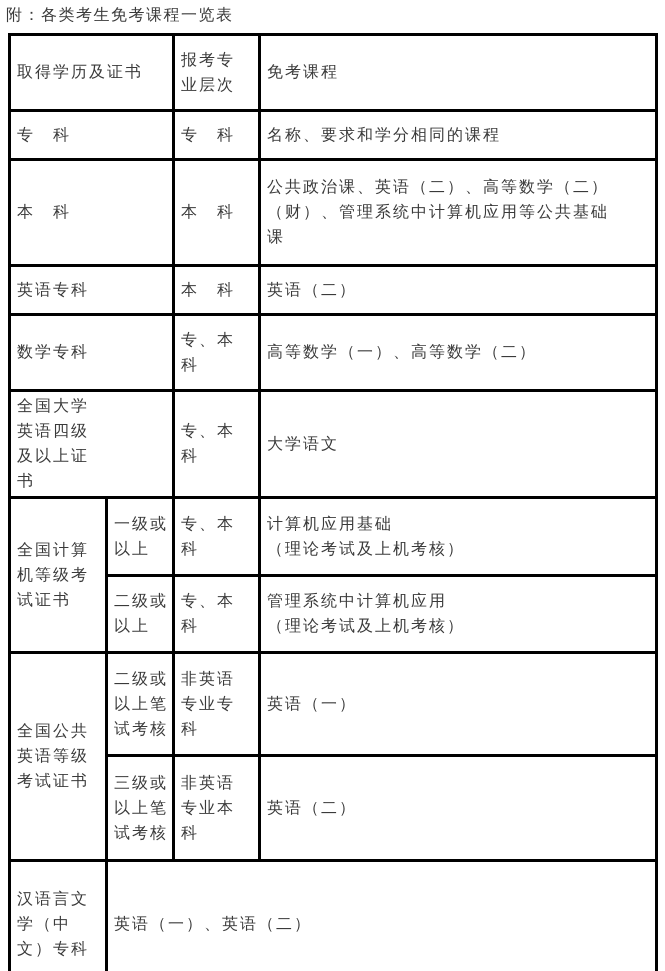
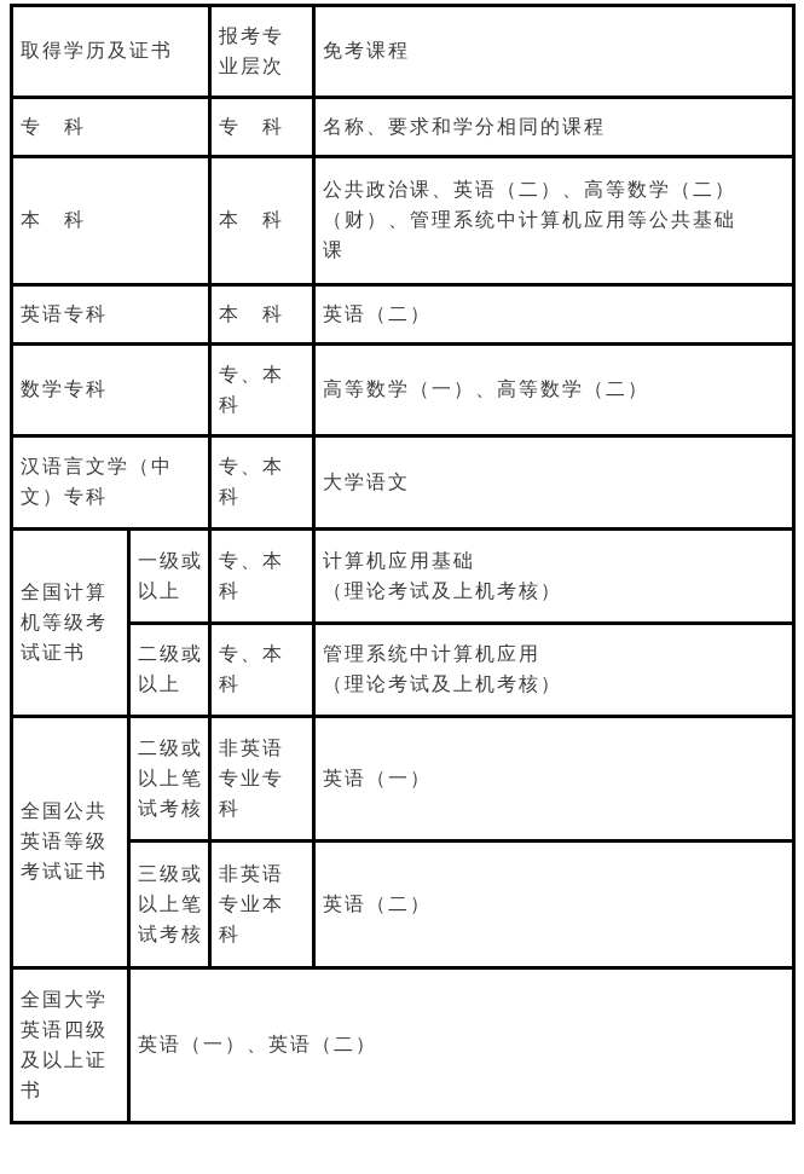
- 附：各类考生免考课程一览表
  取得学历及证书	报考专 业层次	免考课程
  专 科	专 科	名称、要求和学分相同的课程
  本 科	本 科	公共政治课、英语（二）、高等数学（二） （财）、管理系统中计算机应用等公共基础 课
  英语专科	本 科	英语（二）
  数学专科	专、本 科	高等数学（一）、高等数学（二）
- 全国大学 英语四级 及以上证 书	专、本 科	大学语文
+ 汉语言文学（中 文）专科	专、本 科	大学语文
  全国计算 机等级考 试证书	一级或 以上	专、本 科	计算机应用基础 （理论考试及上机考核）
  二级或 以上	专、本 科	管理系统中计算机应用 （理论考试及上机考核）
  全国公共 英语等级 考试证书	二级或 以上笔 试考核	非英语 专业专 科	英语（一）
  三级或 以上笔 试考核	非英语 专业本 科	英语（二）
- 汉语言文学（中 文）专科	英语（一）、英语（二）
+ 全国大学 英语四级 及以上证 书	英语（一）、英语（二）
